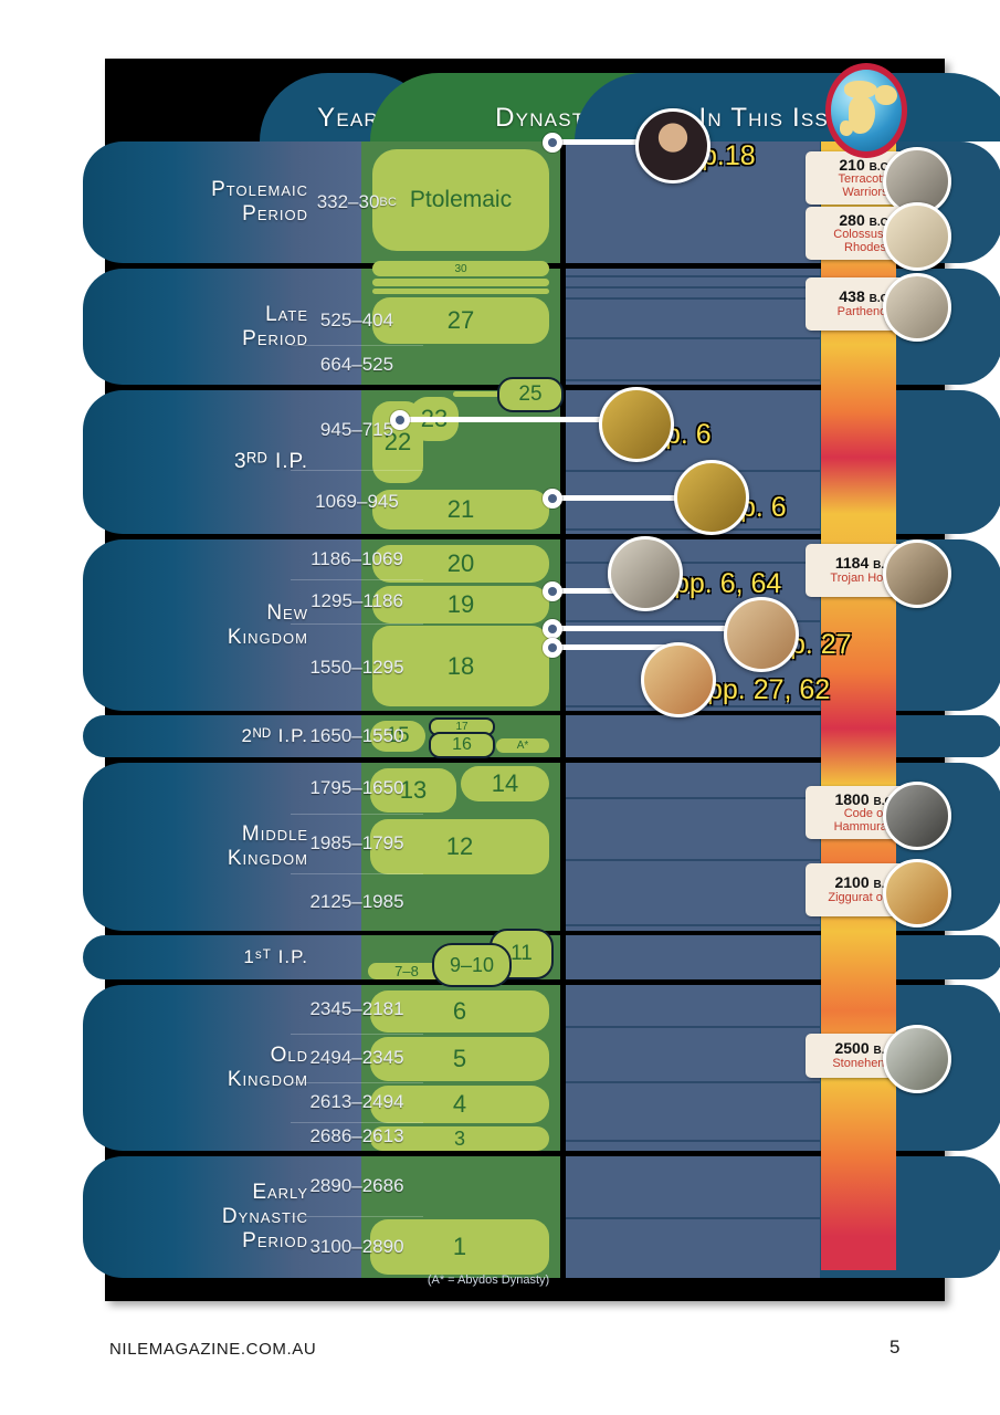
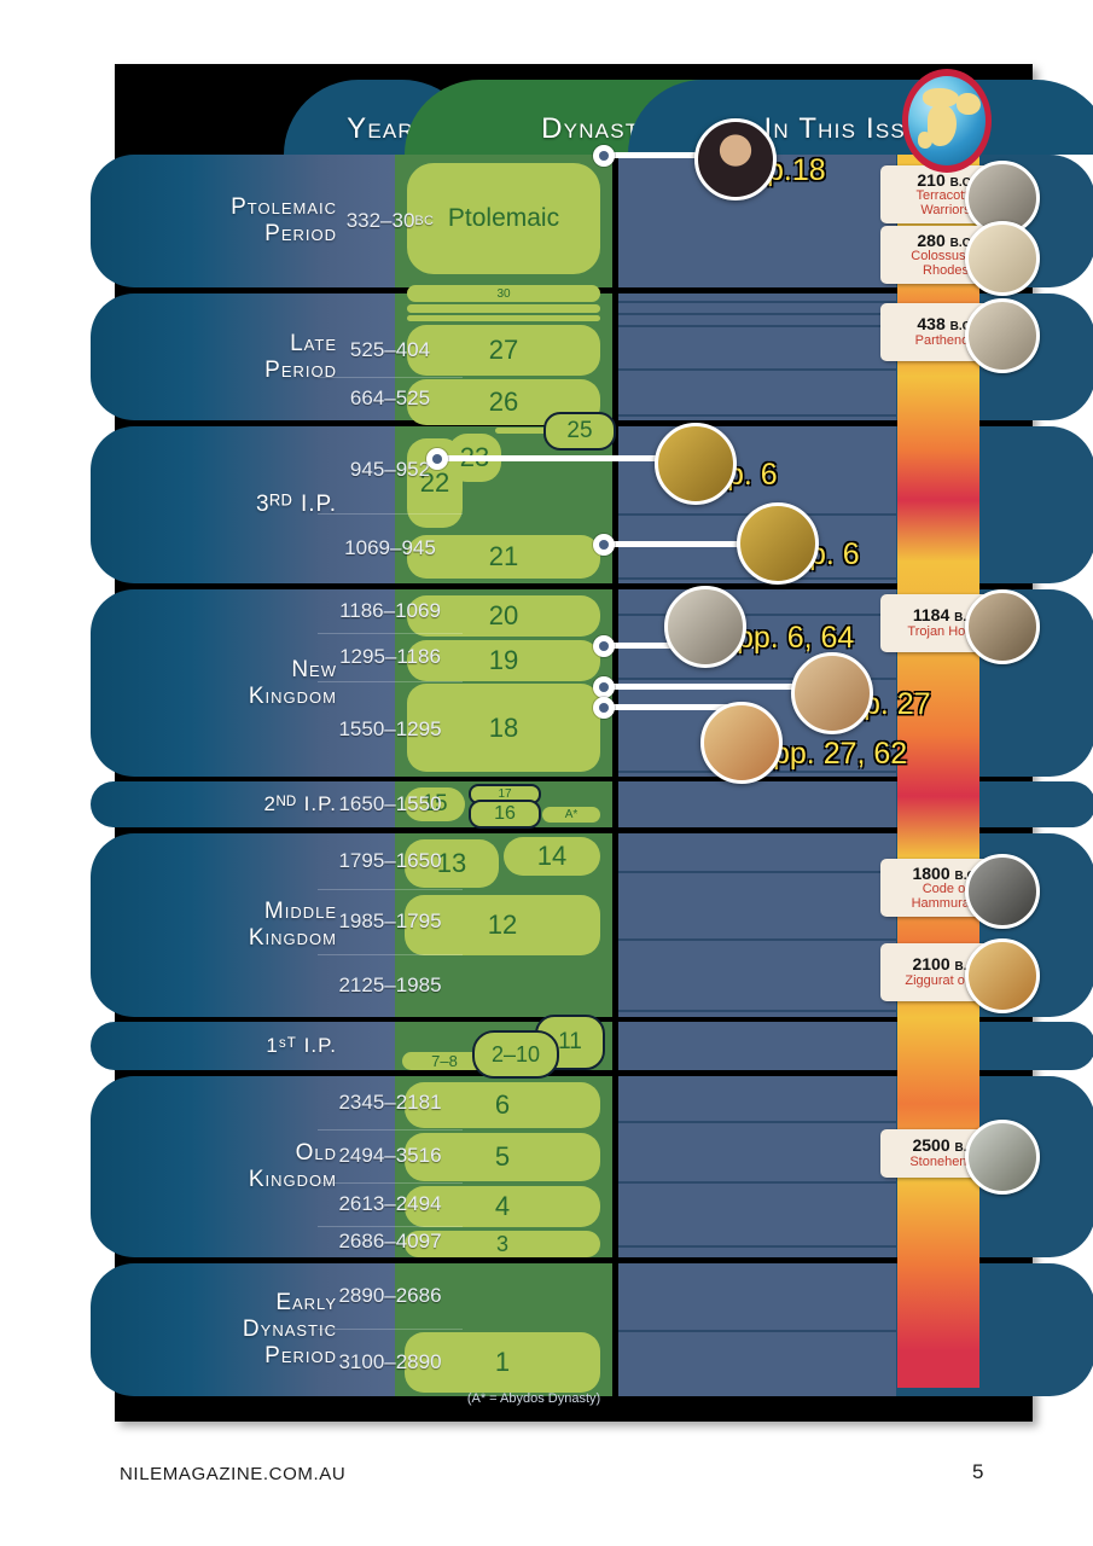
  Year
  Dynas
  Ptolemaic
  Period
  Late
  Period
  3ᴿᴰ I.P.
  New
  Kingdom
  2ᴺᴰ I.P.
  Middle
  Kingdom
  1ˢᵀ I.P.
  Old
  Kingdom
  Early
  Dynastic
  Period
  332–30
  BC
  525–404
  664–525
- 945–715
+ 945–952
  1069–945
  1186–1069
  1295–1186
  1550–1295
  1650–1550
  1795–1650
  1985–1795
  2125–1985
  2345–2181
- 2494–2345
+ 2494–3516
  2613–2494
- 2686–2613
+ 2686–4097
  2890–2686
  3100–2890
  Ptolemaic
  30
  27
+ 26
  25
  22
  21
  20
  19
  18
  15
  17
  16
  A*
  13
  14
  12
  11
- 9–10
+ 2–10
  7–8
  6
  5
  4
  3
  1
  p.18
  p. 6
  p. 6
  pp. 6, 64
  p. 27
  pp. 27, 62
  210 B.C
  Terracot Warrior
  280 B.C
  Colossus Rhodes
  438 B.
  Parthen
  Trojan Ho
  1800 B.
  Code o Hammur
  Ziggurat o
  Stonehen
  (A* = Abydos Dynasty)
  NILEMAGAZINE.COM.AU
  5
